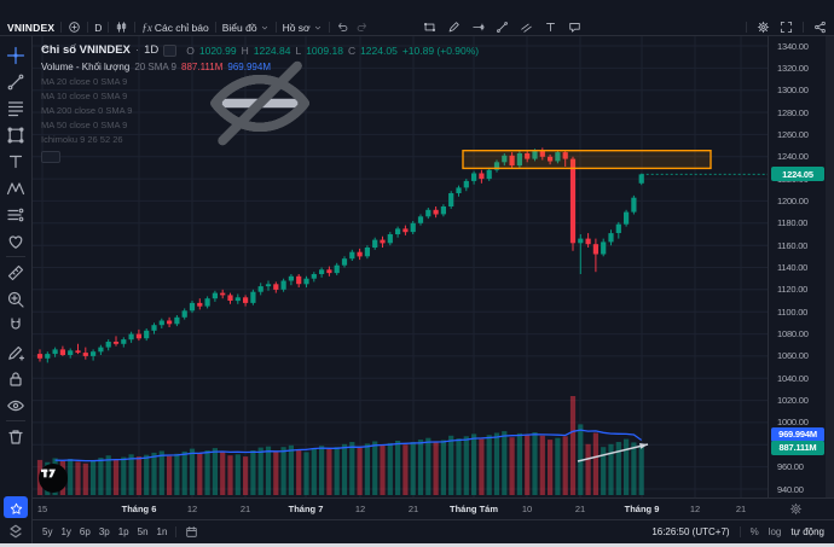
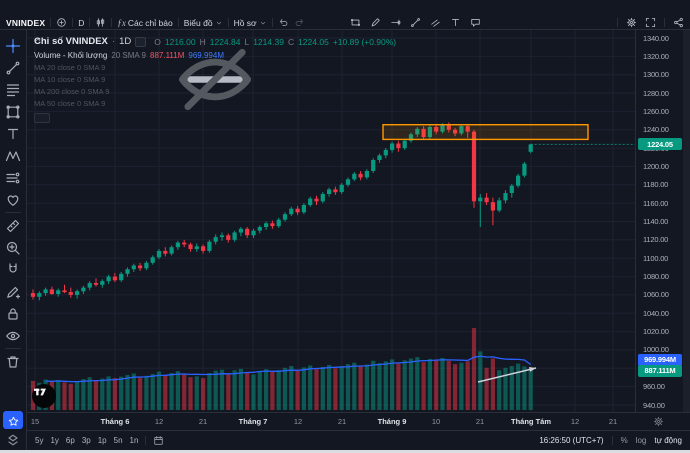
  VNINDEX
  D
  ƒx
  Các chỉ báo
  Biểu đồ
  Hồ sơ
  Chỉ số VNINDEX
  ·
  1D
  O
- 1020.99
+ 1216.00
  H
  1224.84
  L
- 1009.18
+ 1214.39
  C
  1224.05
  +10.89 (+0.90%)
  Volume - Khối lượng
  20 SMA 9
  887.111M
  969.994M
  MA 20 close 0 SMA 9
  MA 10 close 0 SMA 9
  MA 200 close 0 SMA 9
  MA 50 close 0 SMA 9
- Ichimoku 9 26 52 26
  1224.05
  969.994M
  887.111M
  940.00
  960.00
  1000.00
  1020.00
  1040.00
  1060.00
  1080.00
  1100.00
  1120.00
  1140.00
  1160.00
  1180.00
  1200.00
  1240.00
  1260.00
  1280.00
  1300.00
  1320.00
  1340.00
  15
  Tháng 6
  12
  21
  Tháng 7
  12
  21
- Tháng Tám
+ Tháng 9
  10
  21
- Tháng 9
+ Tháng Tám
  12
  21
  5y
  1y
  6p
  3p
  1p
  5n
  1n
  16:26:50 (UTC+7)
  %
  log
  tự động
